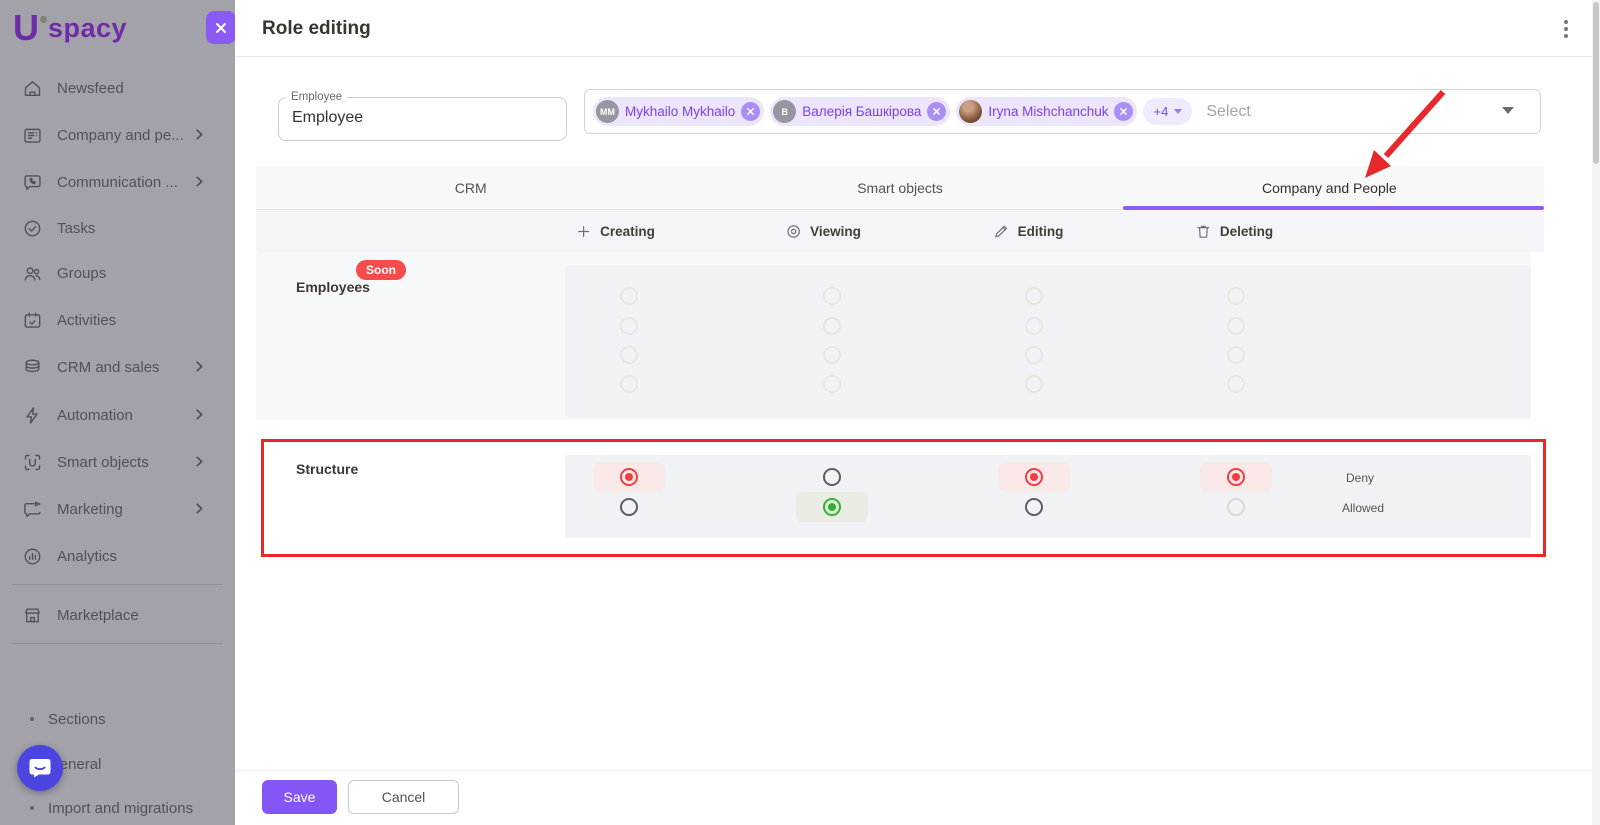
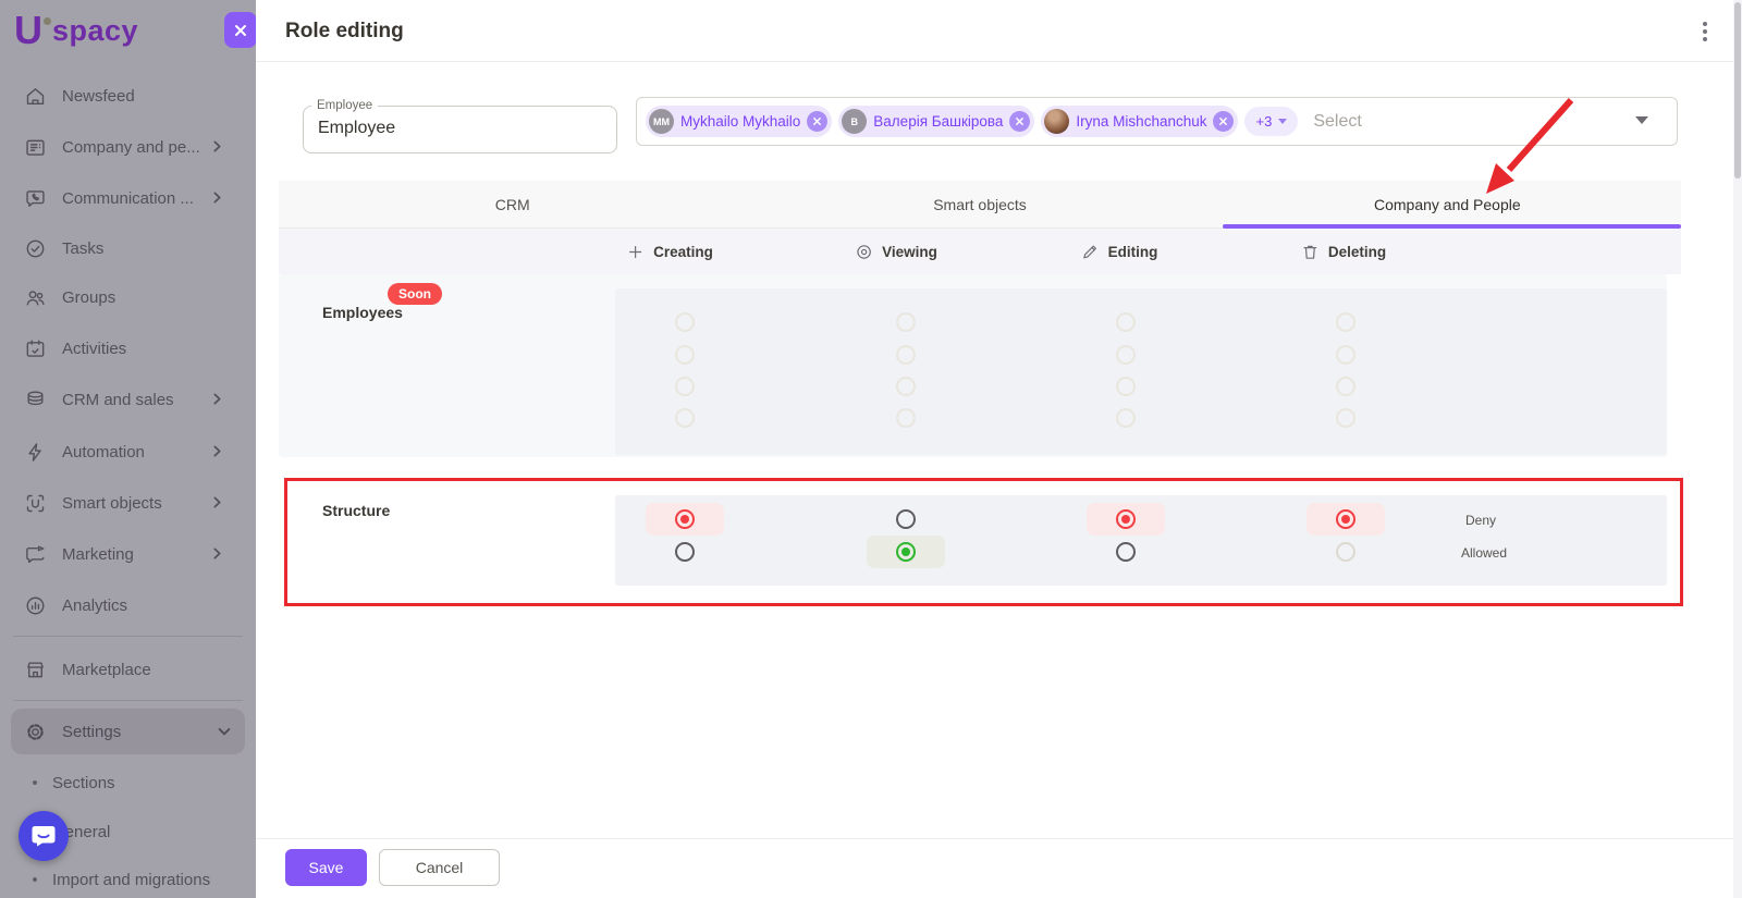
  U
  spacy
  Newsfeed
  Company and pe...
  Communication ...
  Tasks
  Groups
  Activities
  CRM and sales
  Automation
  Smart objects
  Marketing
  Analytics
  Marketplace
+ Settings
  Sections
  eneral
  Import and migrations
  Role editing
  Employee
  Employee
  MM
  Mykhailo Mykhailo
  В
  Валерія Башкірова
  Iryna Mishchanchuk
- +4
+ +3
  Select
  CRM
  Smart objects
  Company and People
  Creating
  Viewing
  Editing
  Deleting
  Soon
  Employees
  Structure
  Deny
  Allowed
  Save
  Cancel
